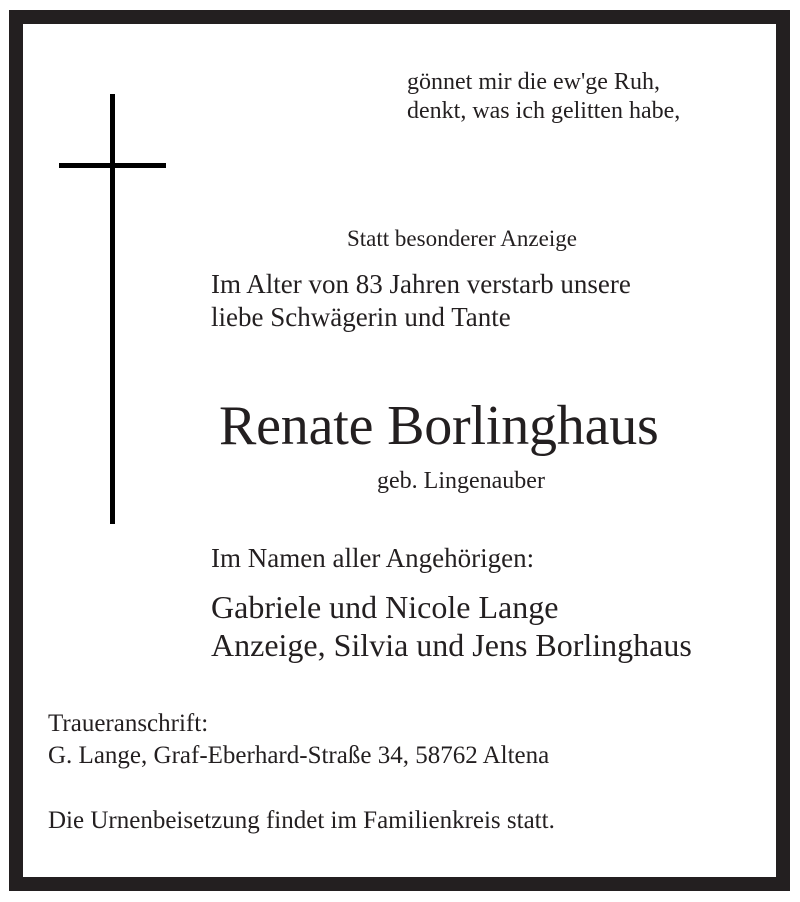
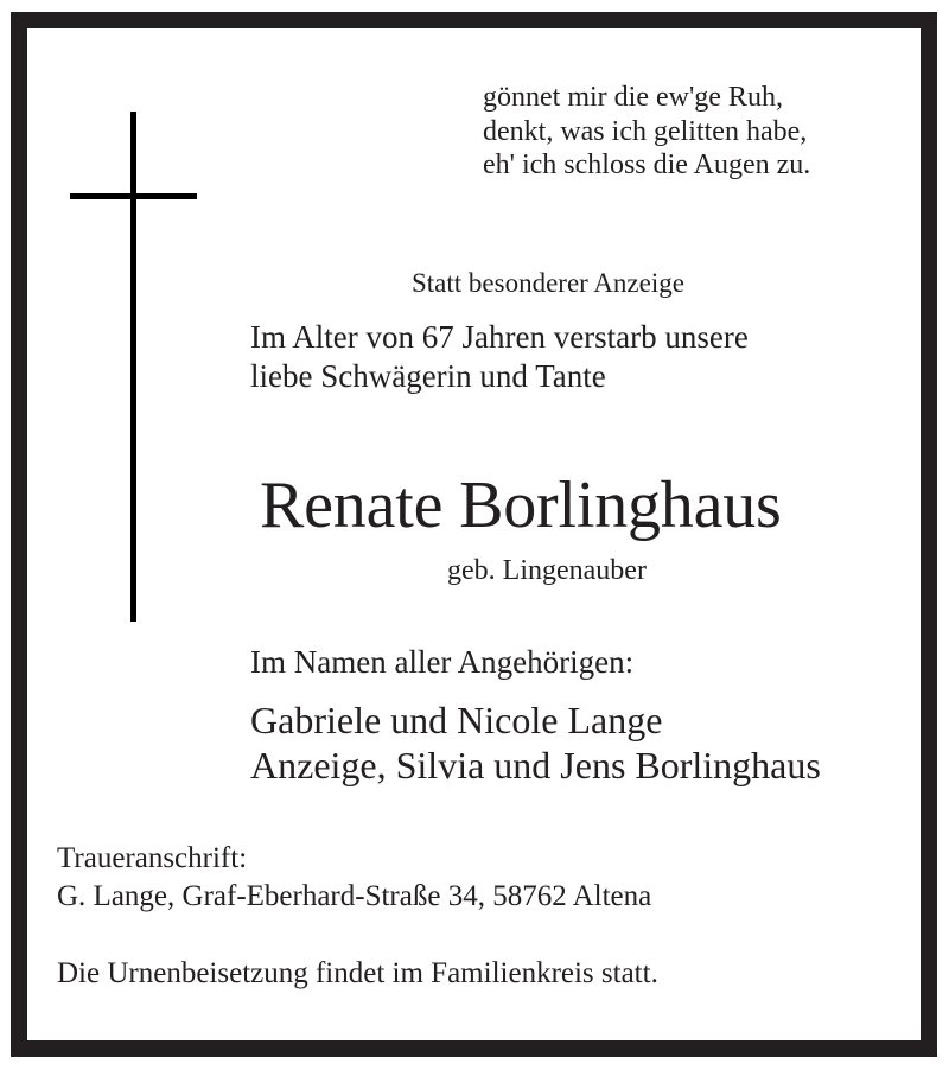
  gönnet mir die ew'ge Ruh,
  denkt, was ich gelitten habe,
+ eh' ich schloss die Augen zu.
  Statt besonderer Anzeige
- Im Alter von 83 Jahren verstarb unsere
+ Im Alter von 67 Jahren verstarb unsere
  liebe Schwägerin und Tante
  Renate Borlinghaus
  geb. Lingenauber
  Im Namen aller Angehörigen:
  Gabriele und Nicole Lange
  Anzeige, Silvia und Jens Borlinghaus
  Traueranschrift:
  G. Lange, Graf-Eberhard-Straße 34, 58762 Altena
  Die Urnenbeisetzung findet im Familienkreis statt.
